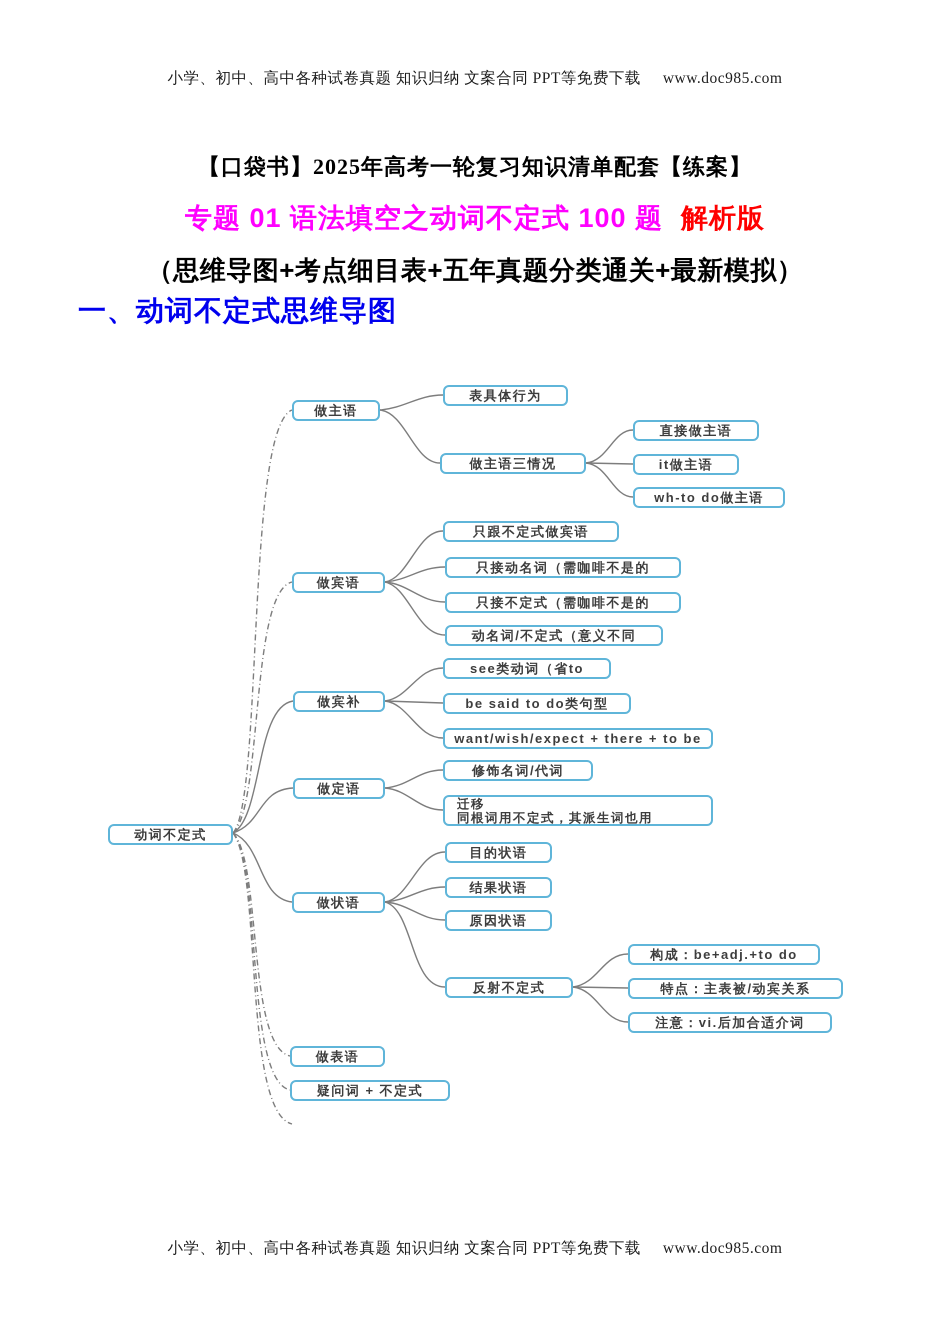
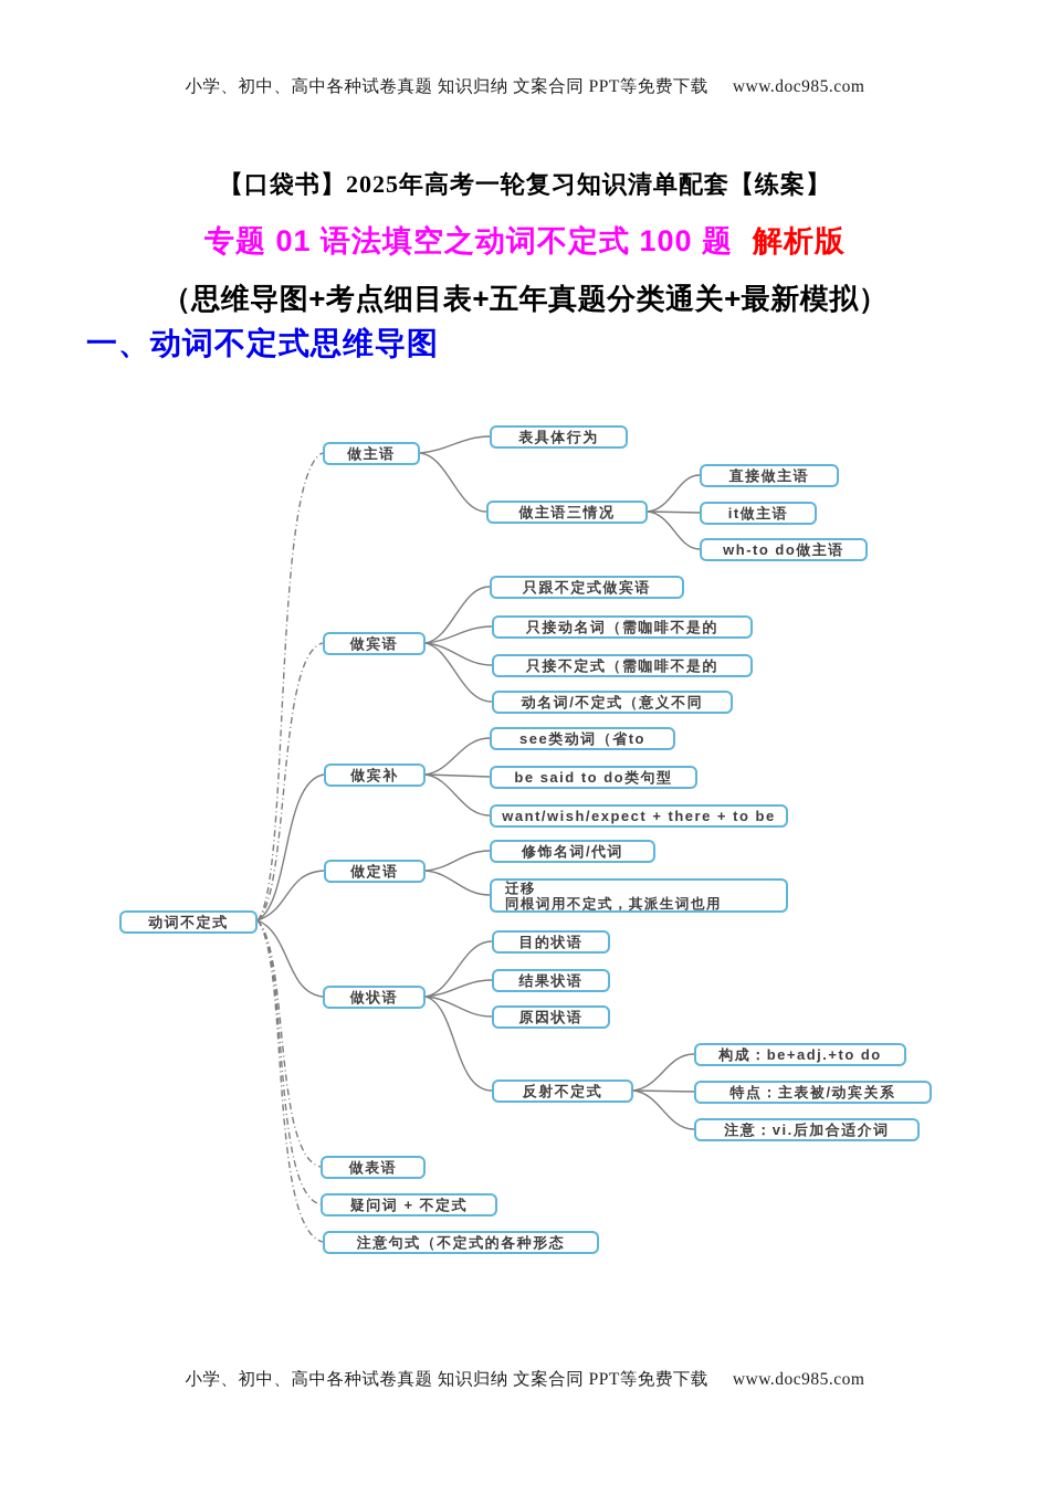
  小学、初中、高中各种试卷真题 知识归纳 文案合同 PPT等免费下载 www.doc985.com
  【口袋书】2025年高考一轮复习知识清单配套【练案】
  专题 01 语法填空之动词不定式 100 题 解析版
  （思维导图+考点细目表+五年真题分类通关+最新模拟）
  一、动词不定式思维导图
  动词不定式
  做主语
  表具体行为
  做主语三情况
  直接做主语
  it做主语
  wh-to do做主语
  做宾语
  只跟不定式做宾语
  只接动名词（需咖啡不是的
  只接不定式（需咖啡不是的
  动名词/不定式（意义不同
  做宾补
  see类动词（省to
  be said to do类句型
  want/wish/expect + there + to be
  做定语
  修饰名词/代词
  迁移
  同根词用不定式，其派生词也用
  做状语
  目的状语
  结果状语
  原因状语
  反射不定式
  构成：be+adj.+to do
  特点：主表被/动宾关系
  注意：vi.后加合适介词
  做表语
  疑问词 + 不定式
+ 注意句式（不定式的各种形态
  小学、初中、高中各种试卷真题 知识归纳 文案合同 PPT等免费下载 www.doc985.com
